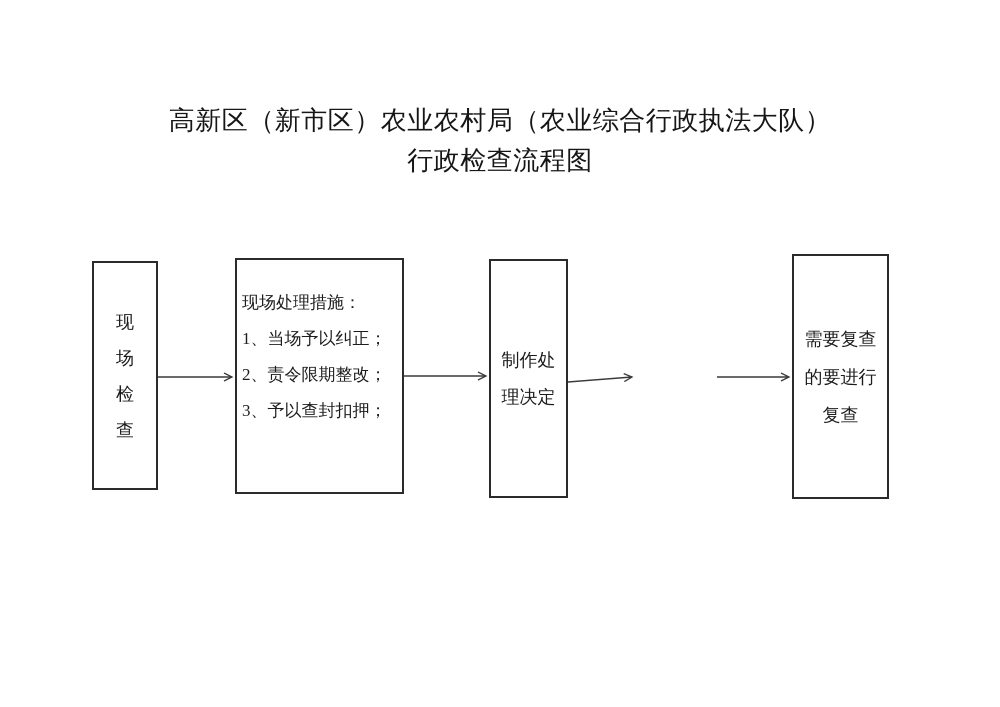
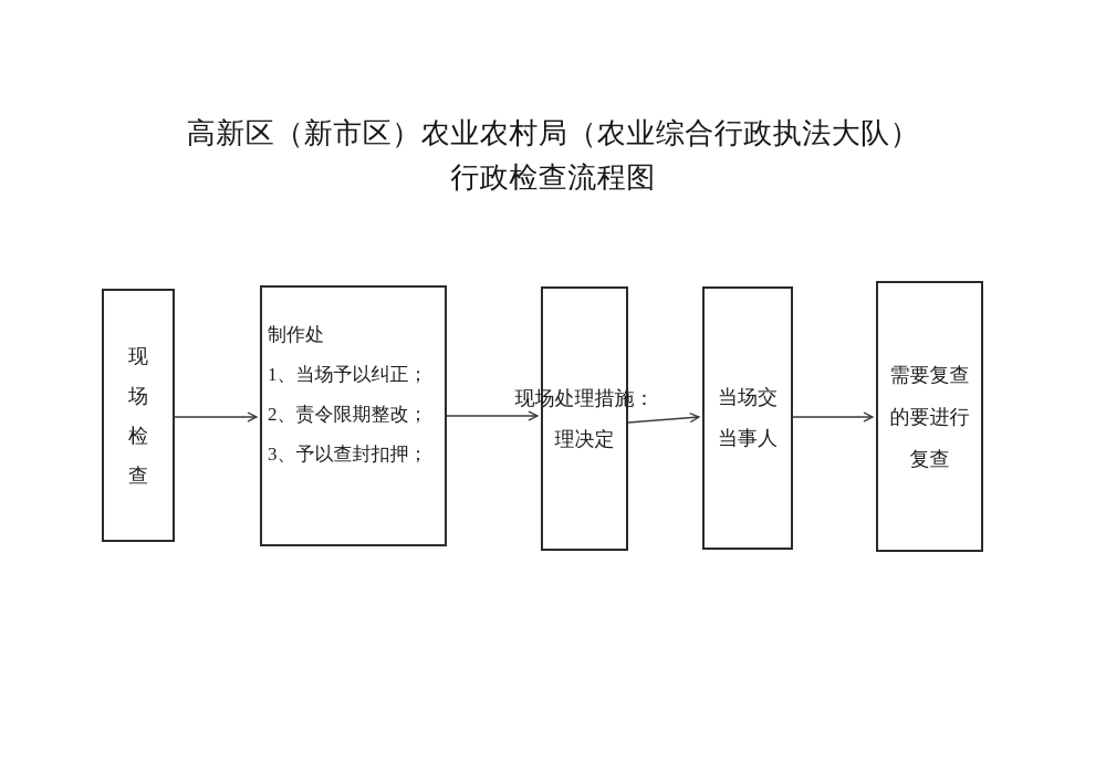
  高新区（新市区）农业农村局（农业综合行政执法大队）
  行政检查流程图
  现
  场
  检
  查
- 现场处理措施：
+ 制作处
  1、当场予以纠正；
  2、责令限期整改；
  3、予以查封扣押；
- 制作处
+ 现场处理措施：
  理决定
+ 当场交
+ 当事人
  需要复查
  的要进行
  复查
